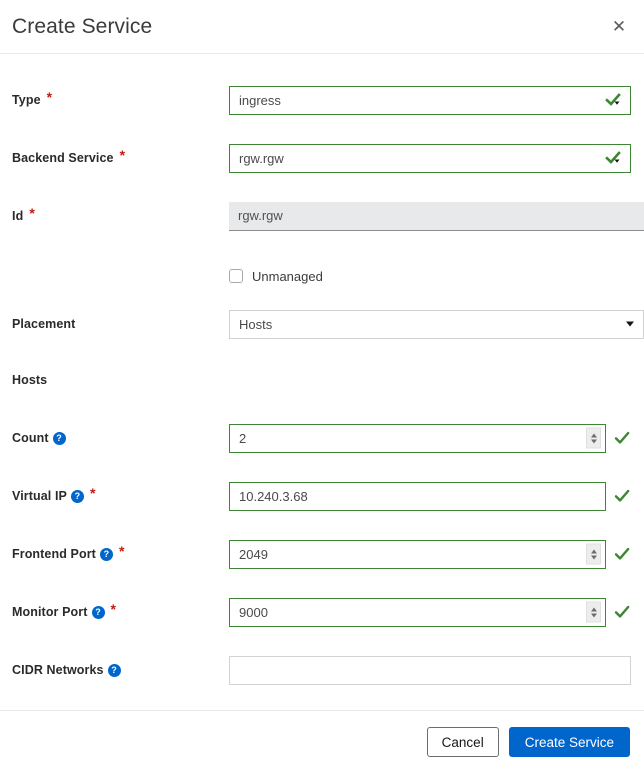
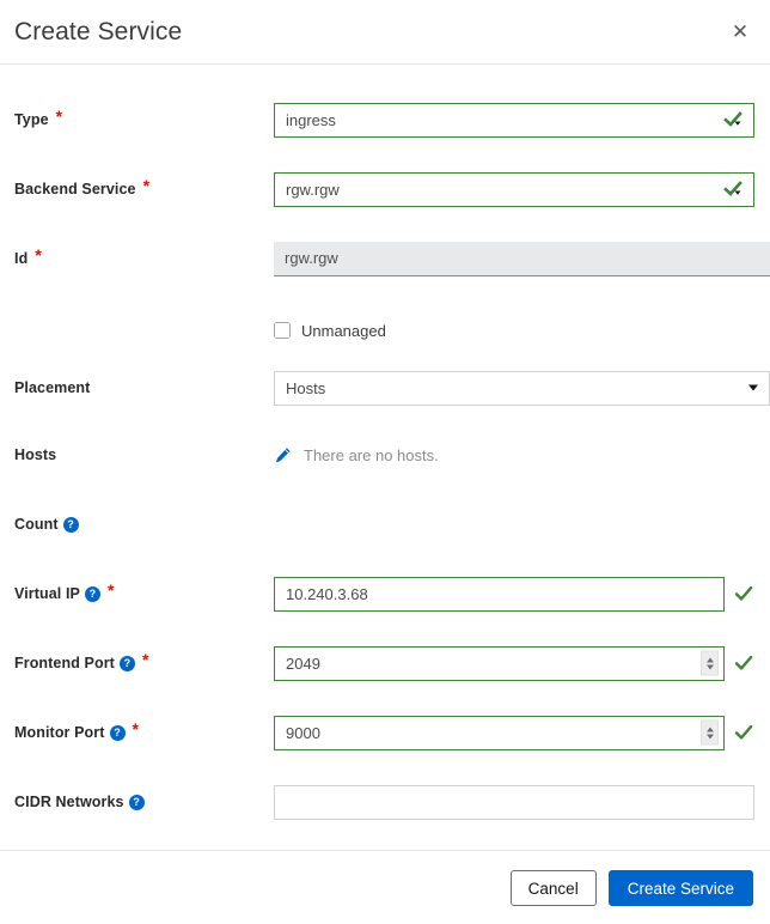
  Create Service
  ✕
  Type
  *
  ingress
  Backend Service
  *
  rgw.rgw
  Id
  *
  rgw.rgw
  Unmanaged
  Placement
  Hosts
  Hosts
+ There are no hosts.
  Count
  ?
- 2
  Virtual IP
  ?
  *
  10.240.3.68
  Frontend Port
  ?
  *
  2049
  Monitor Port
  ?
  *
  9000
  CIDR Networks
  ?
  Cancel
  Create Service
